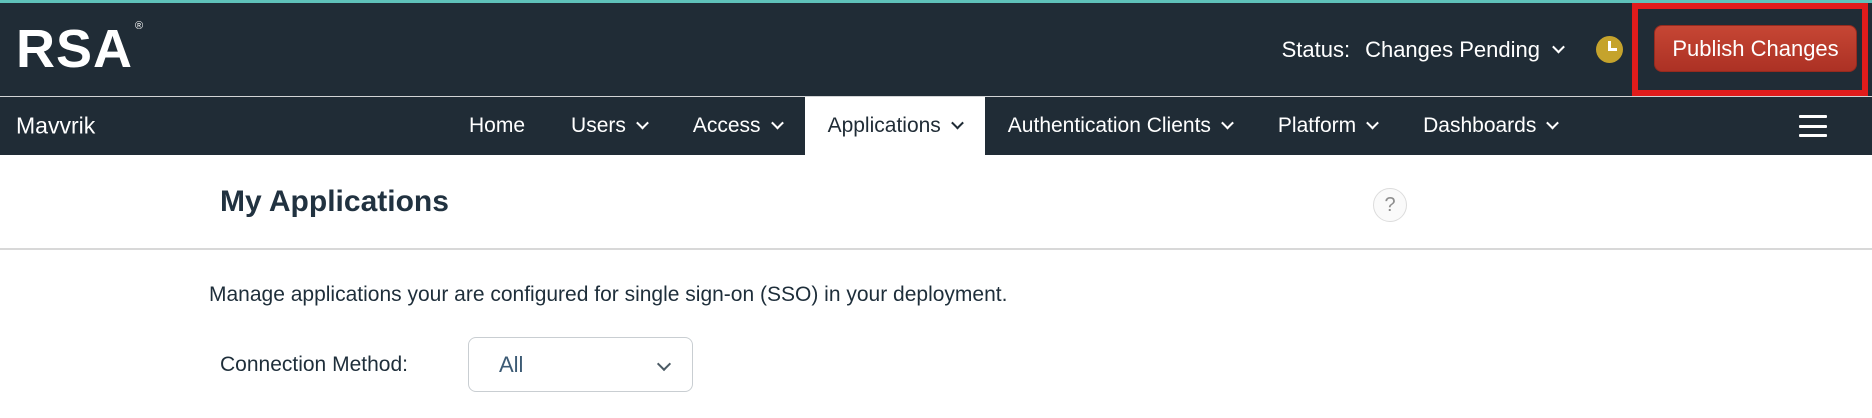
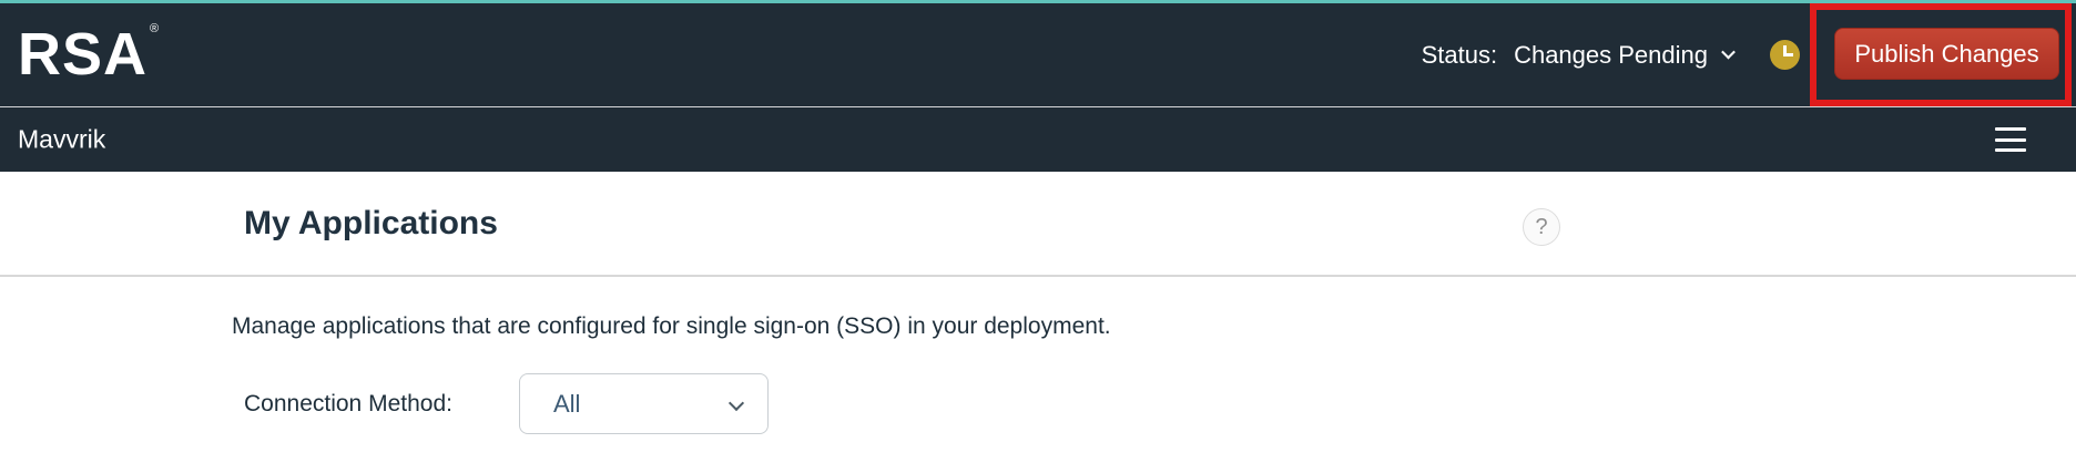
  RSA ®
  Status:
  Changes Pending
  Publish Changes
  Mavvrik
- Home
- Users
- Access
- Applications
- Authentication Clients
- Platform
- Dashboards
  My Applications
  ?
- Manage applications your are configured for single sign-on (SSO) in your deployment.
+ Manage applications that are configured for single sign-on (SSO) in your deployment.
  Connection Method:
  All
